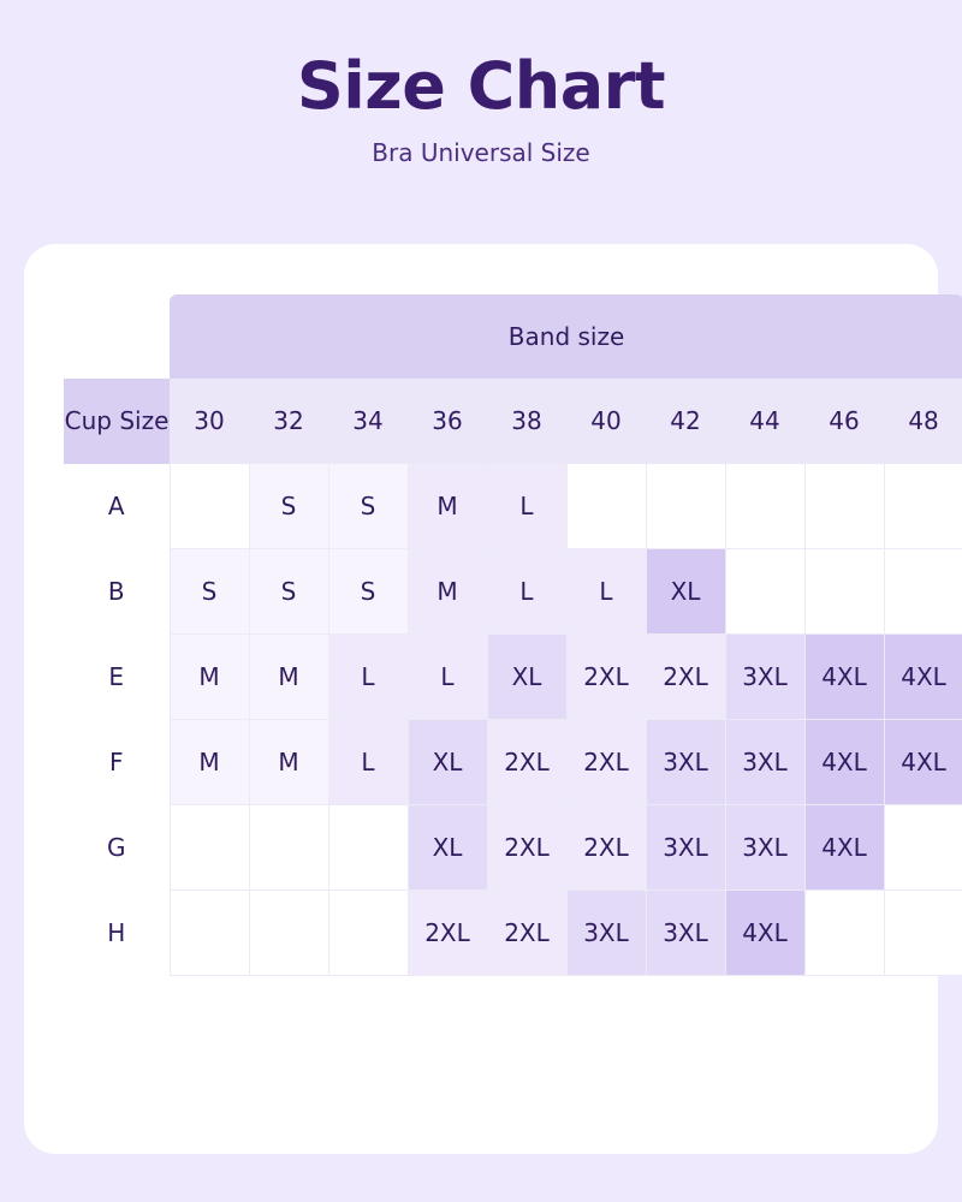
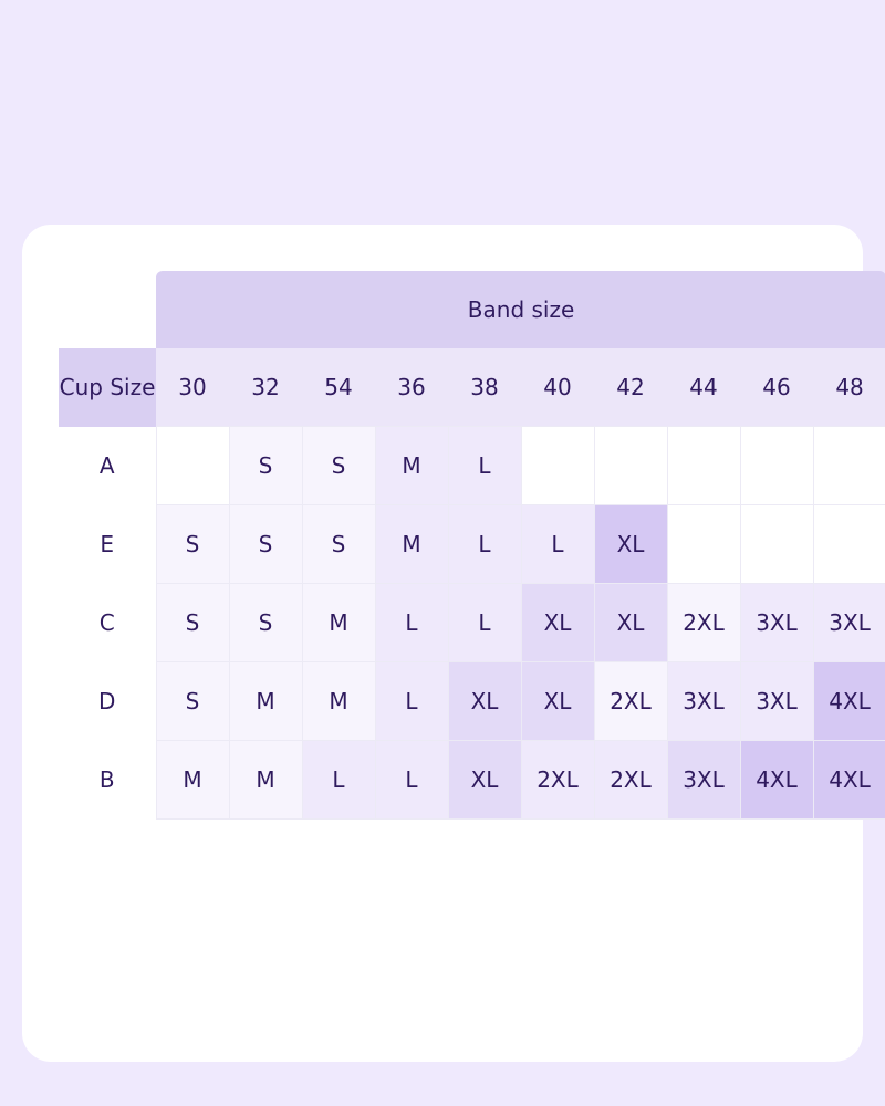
- Size Chart
- Bra Universal Size
  	Band size
- Cup Size	30	32	34	36	38	40	42	44	46	48
+ Cup Size	30	32	54	36	38	40	42	44	46	48
  A		S	S	M	L
- B	S	S	S	M	L	L	XL
+ E	S	S	S	M	L	L	XL
+ C	S	S	M	L	L	XL	XL	2XL	3XL	3XL
+ D	S	M	M	L	XL	XL	2XL	3XL	3XL	4XL
- E	M	M	L	L	XL	2XL	2XL	3XL	4XL	4XL
+ B	M	M	L	L	XL	2XL	2XL	3XL	4XL	4XL
- F	M	M	L	XL	2XL	2XL	3XL	3XL	4XL	4XL
- G				XL	2XL	2XL	3XL	3XL	4XL
- H				2XL	2XL	3XL	3XL	4XL
